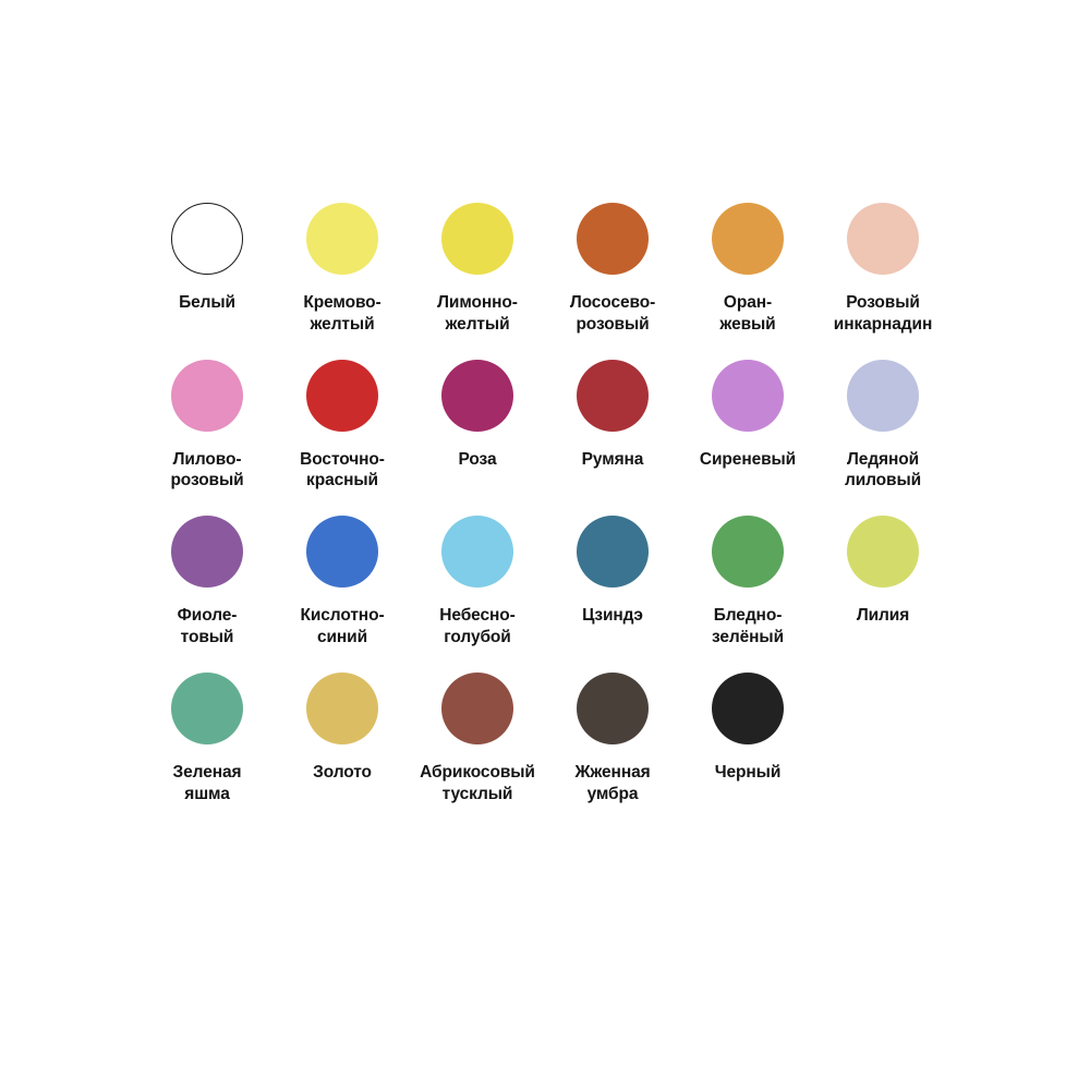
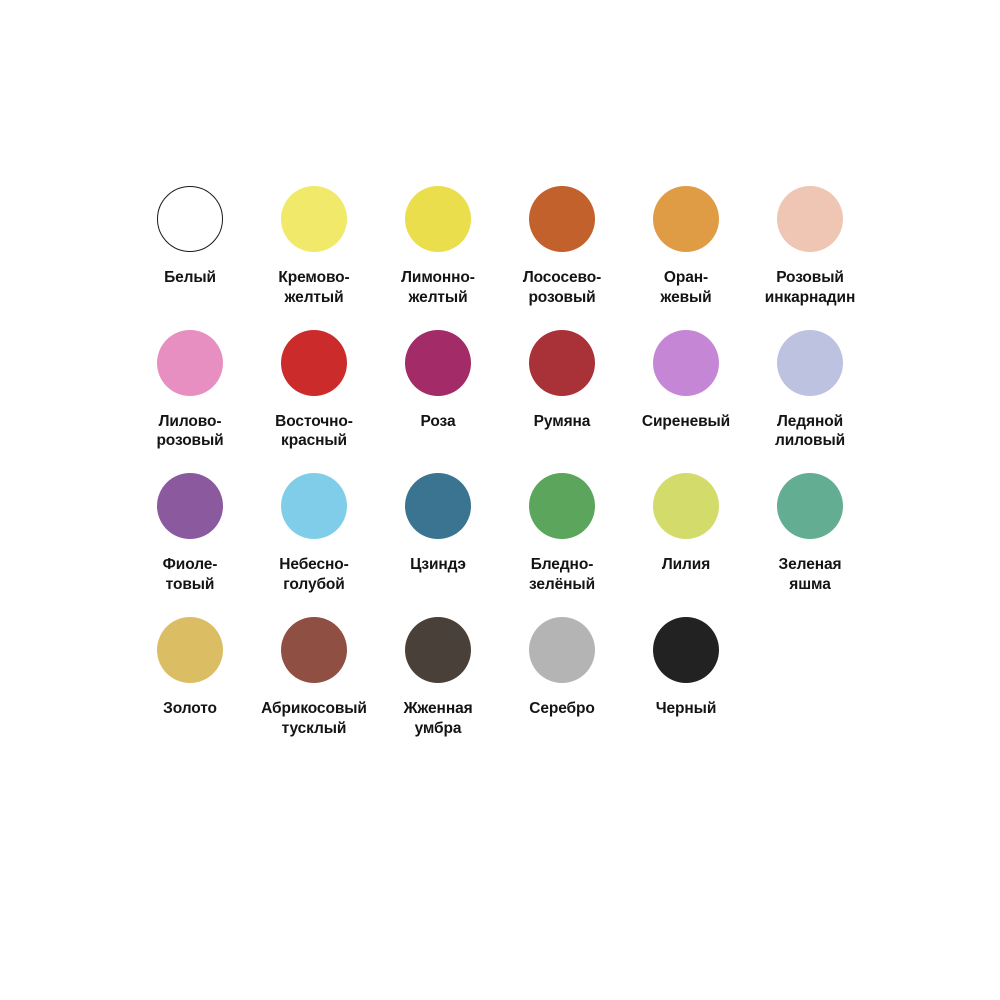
  Белый
  Кремово-
  желтый
  Лимонно-
  желтый
  Лососево-
  розовый
  Оран-
  жевый
  Розовый
  инкарнадин
  Лилово-
  розовый
  Восточно-
  красный
  Роза
  Румяна
  Сиреневый
  Ледяной
  лиловый
  Фиоле-
  товый
- Кислотно-
- синий
  Небесно-
  голубой
  Цзиндэ
  Бледно-
  зелёный
  Лилия
  Зеленая
  яшма
  Золото
  Абрикосовый
  тусклый
  Жженная
  умбра
+ Серебро
  Черный
